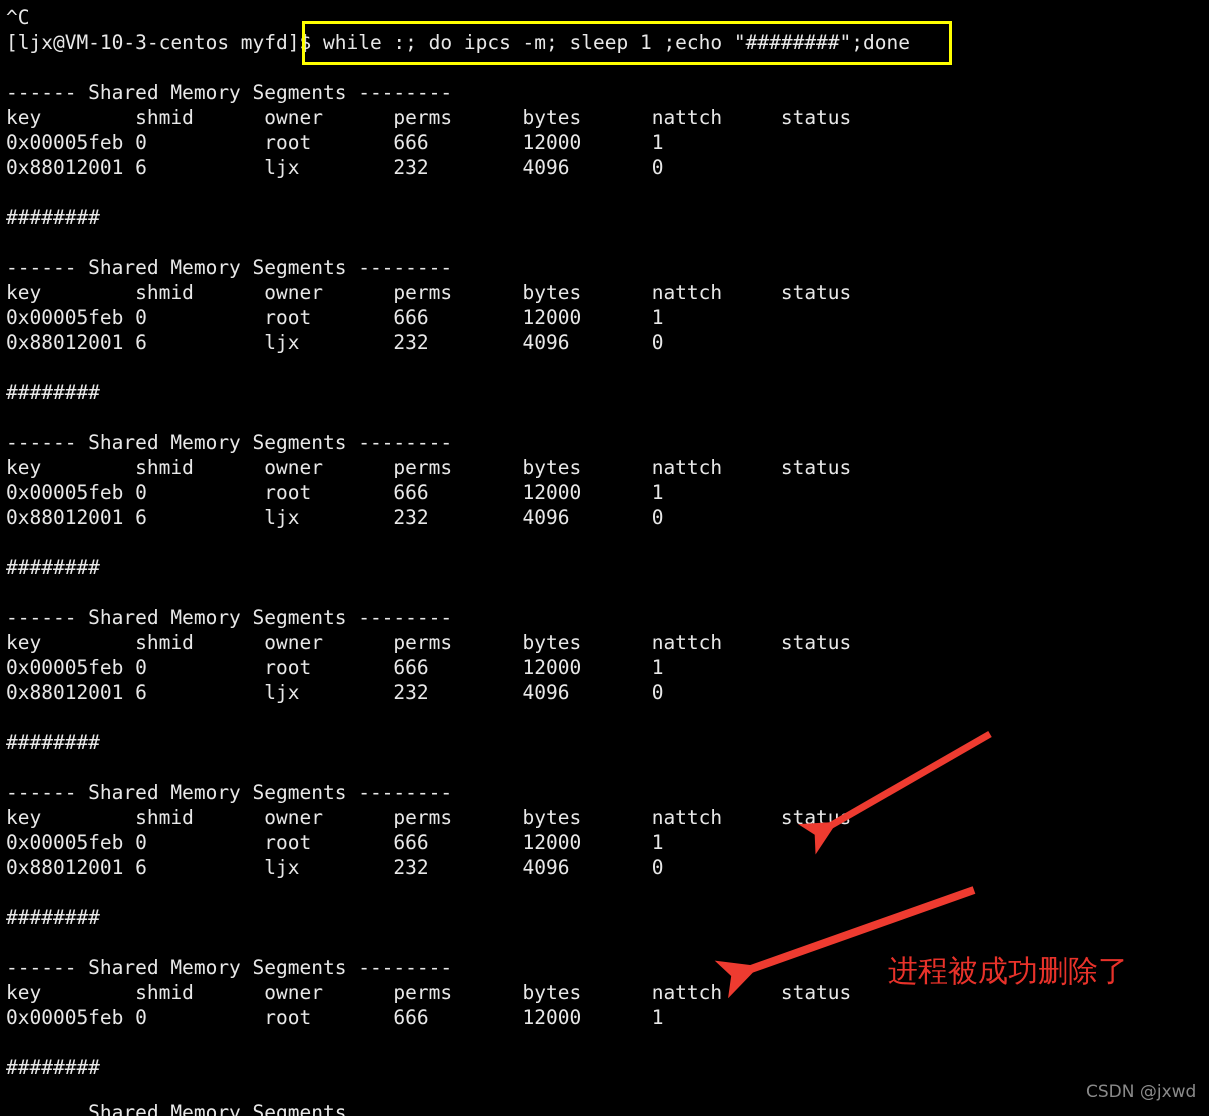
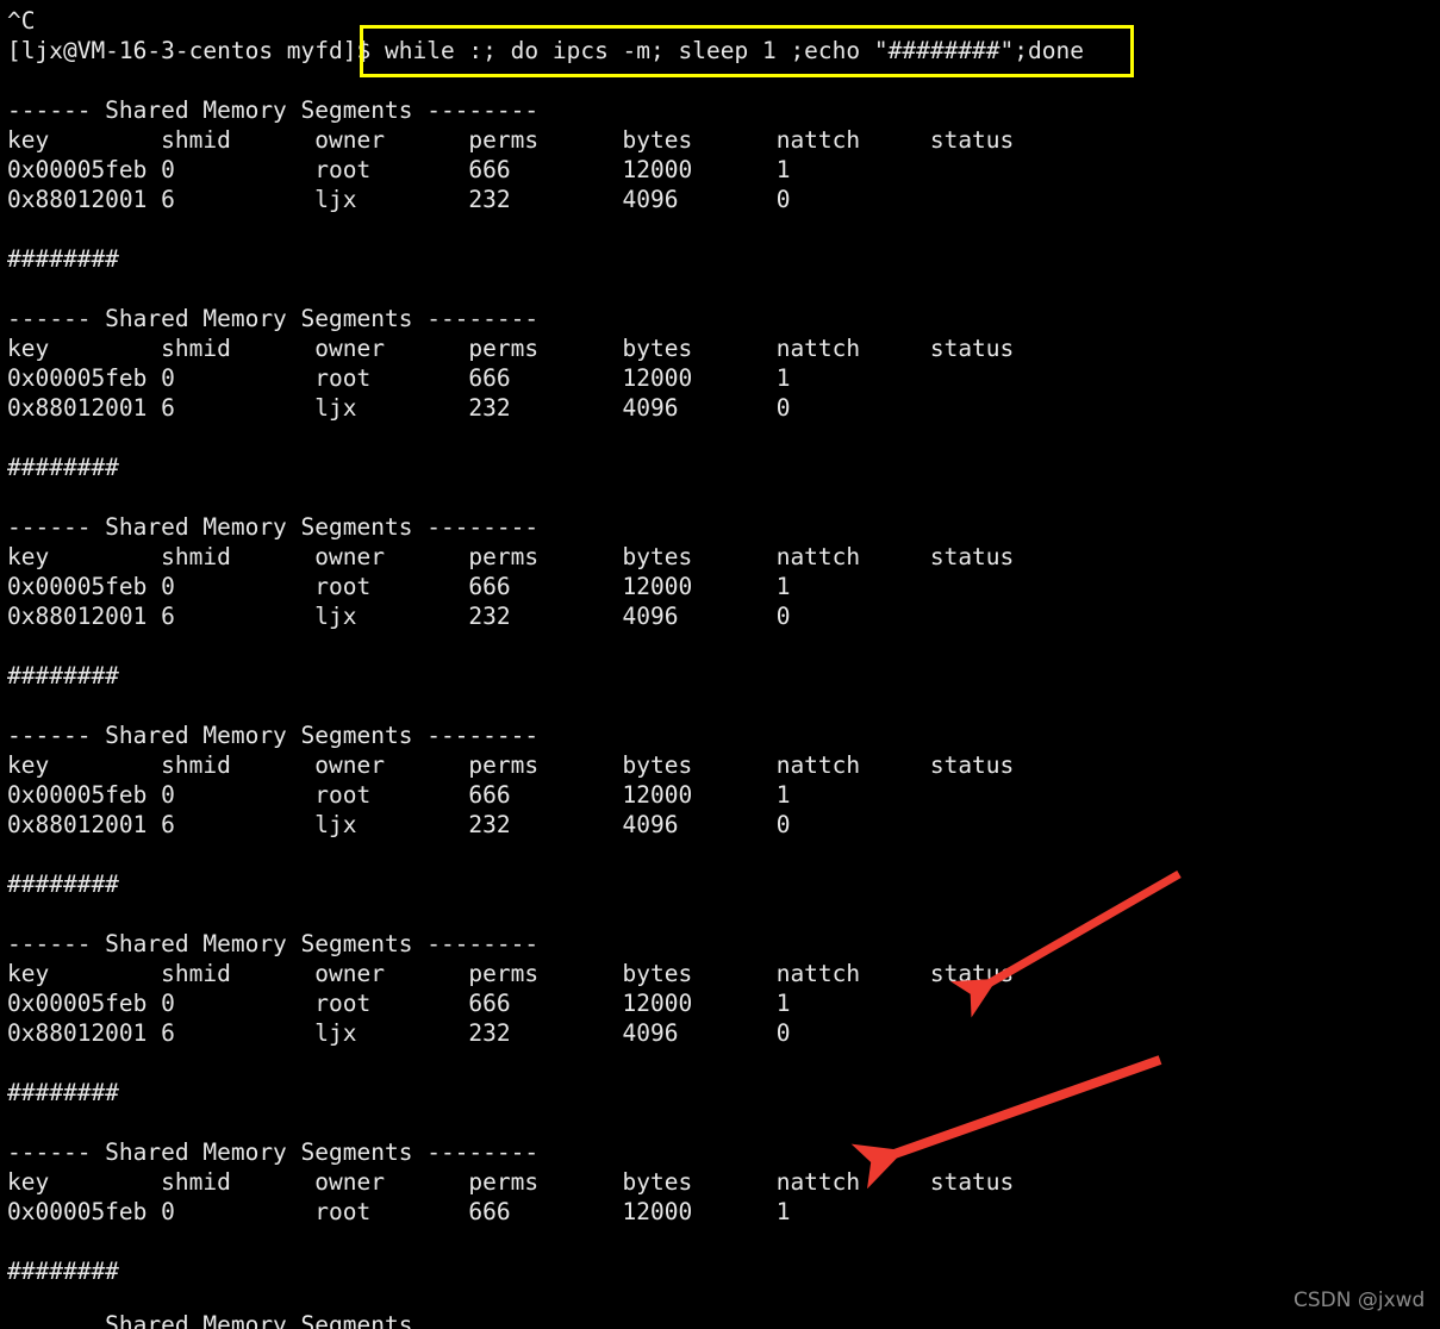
  ^C
- [ljx@VM-10-3-centos myfd]$ while :; do ipcs -m; sleep 1 ;echo "########";done
+ [ljx@VM-16-3-centos myfd]$ while :; do ipcs -m; sleep 1 ;echo "########";done
  ------ Shared Memory Segments --------
  key shmid owner perms bytes nattch status
  0x00005feb 0 root 666 12000 1
  0x88012001 6 ljx 232 4096 0
  ########
  ------ Shared Memory Segments --------
  key shmid owner perms bytes nattch status
  0x00005feb 0 root 666 12000 1
  0x88012001 6 ljx 232 4096 0
  ########
  ------ Shared Memory Segments --------
  key shmid owner perms bytes nattch status
  0x00005feb 0 root 666 12000 1
  0x88012001 6 ljx 232 4096 0
  ########
  ------ Shared Memory Segments --------
  key shmid owner perms bytes nattch status
  0x00005feb 0 root 666 12000 1
  0x88012001 6 ljx 232 4096 0
  ########
  ------ Shared Memory Segments --------
  key shmid owner perms bytes nattch statu
  0x00005feb 0 root 666 12000 1
  0x88012001 6 ljx 232 4096 0
  ########
  ------ Shared Memory Segments --------
  key shmid owner perms bytes nattch status
  0x00005feb 0 root 666 12000 1
  ########
  Shared Memory Segments
- 进程被成功删除了
  CSDN @jxwd
